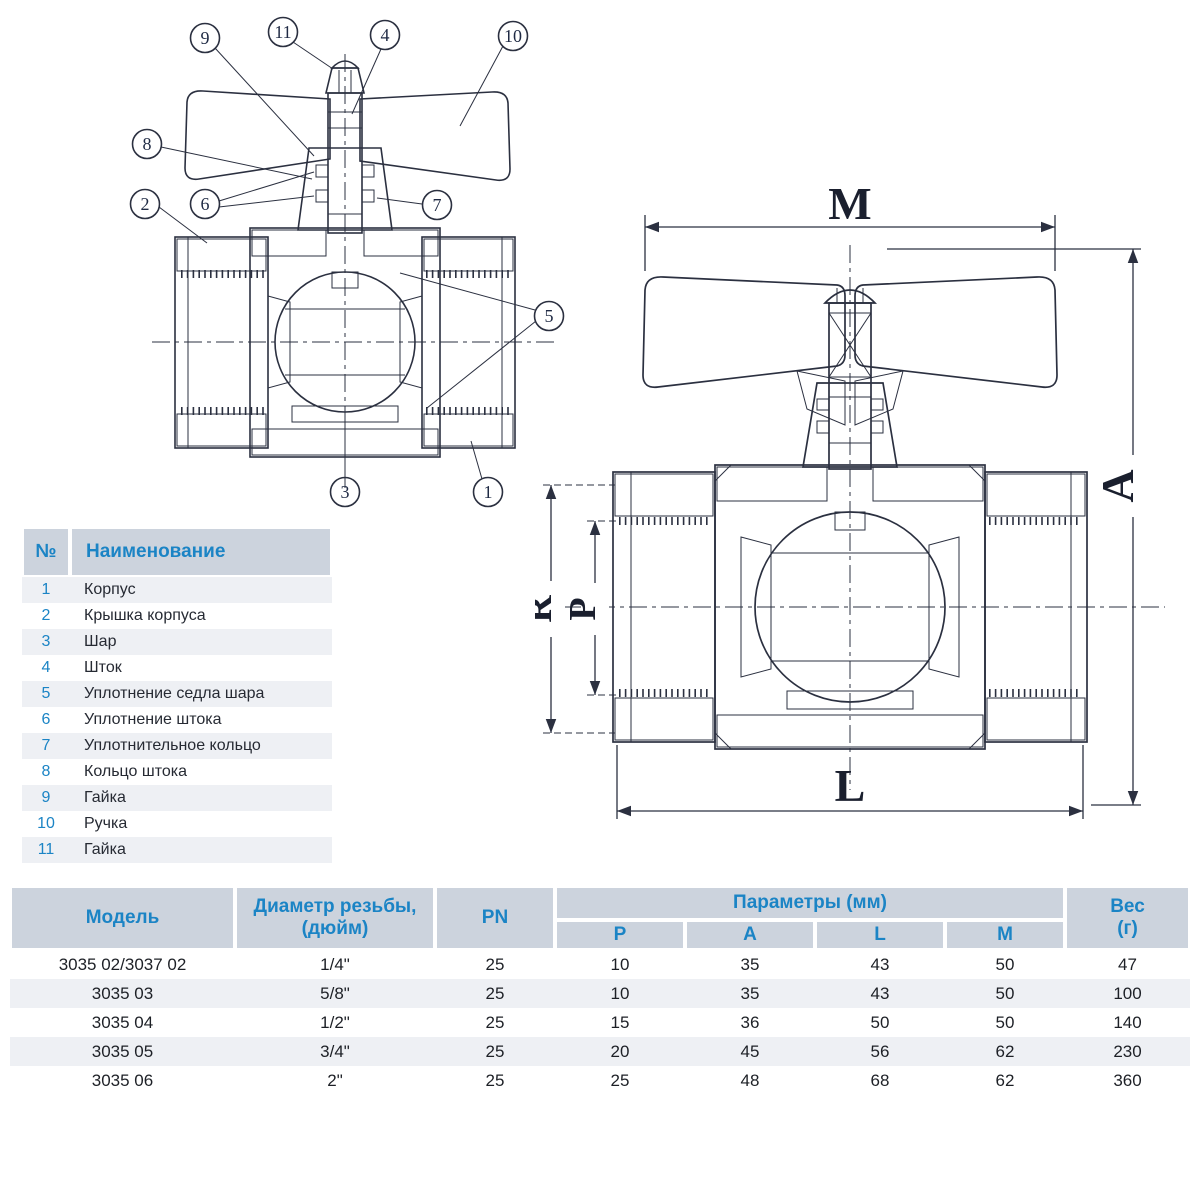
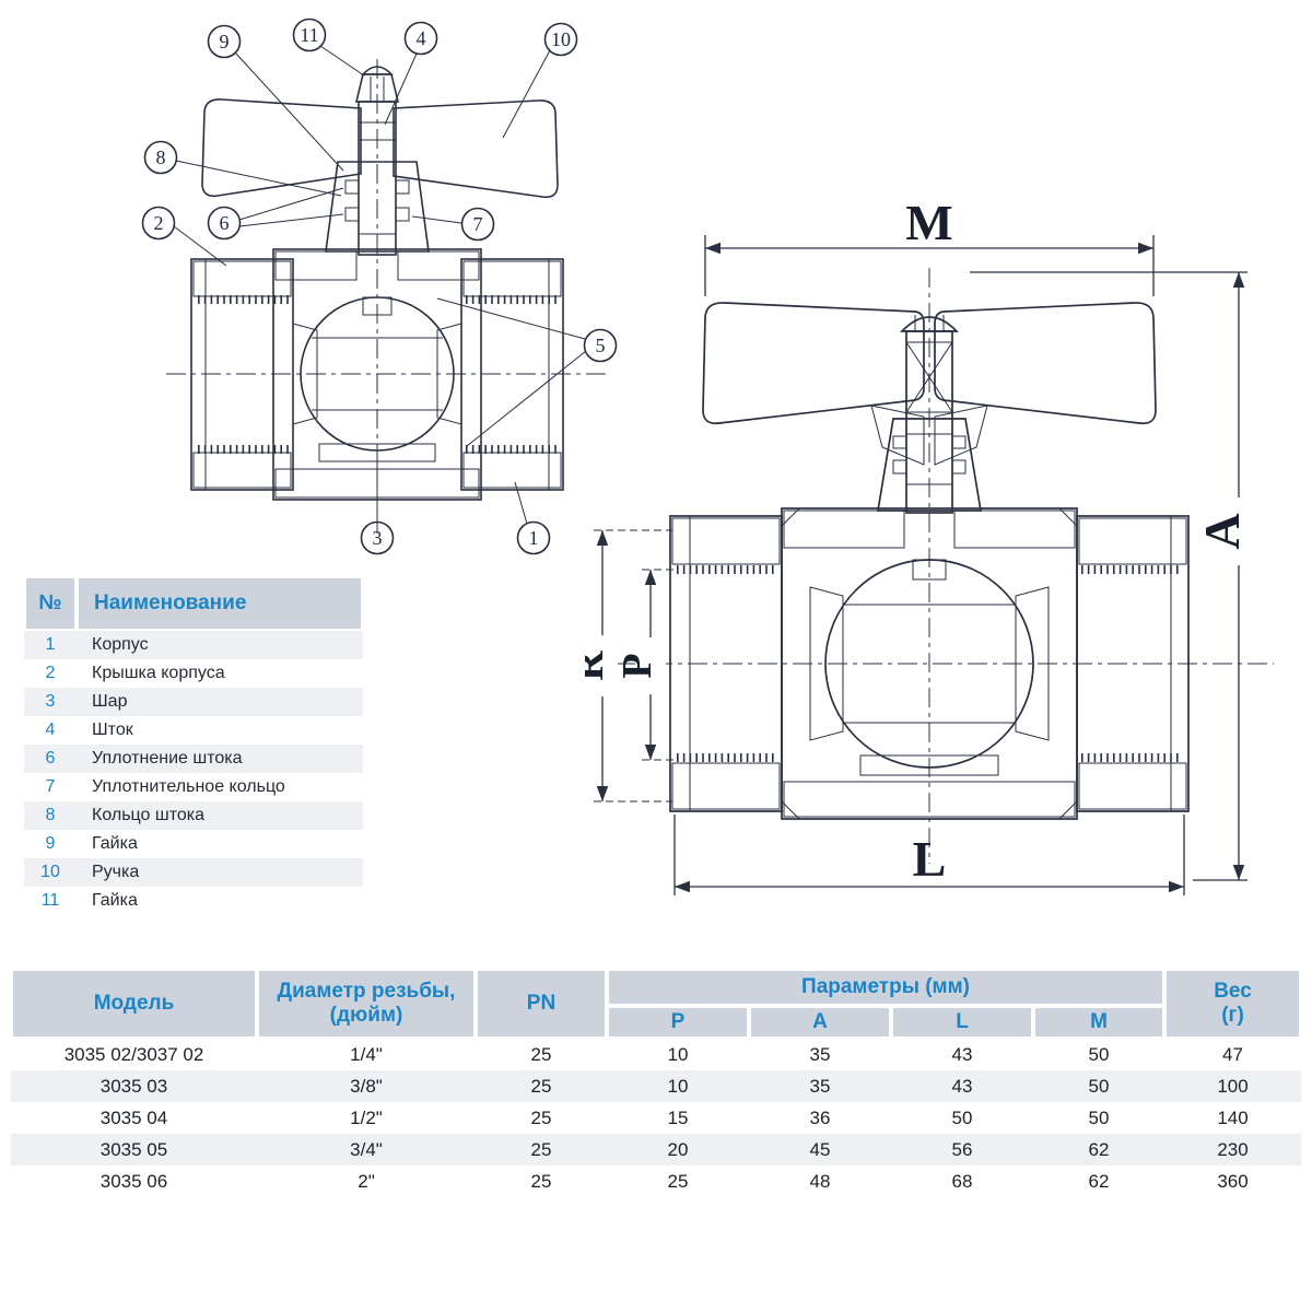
  9
  11
  4
  10
  8
  2
  6
  7
  5
  3
  1
  M
  L
  №	Наименование
  1	Корпус
  2	Крышка корпуса
  3	Шар
  4	Шток
- 5	Уплотнение седла шара
  6	Уплотнение штока
  7	Уплотнительное кольцо
  8	Кольцо штока
  9	Гайка
  10	Ручка
  11	Гайка
  Модель	Диаметр резьбы, (дюйм)	PN	Параметры (мм)	Вес (г)
  P	A	L	M
  3035 02/3037 02	1/4"	25	10	35	43	50	47
- 3035 03	5/8"	25	10	35	43	50	100
+ 3035 03	3/8"	25	10	35	43	50	100
  3035 04	1/2"	25	15	36	50	50	140
  3035 05	3/4"	25	20	45	56	62	230
  3035 06	2"	25	25	48	68	62	360
